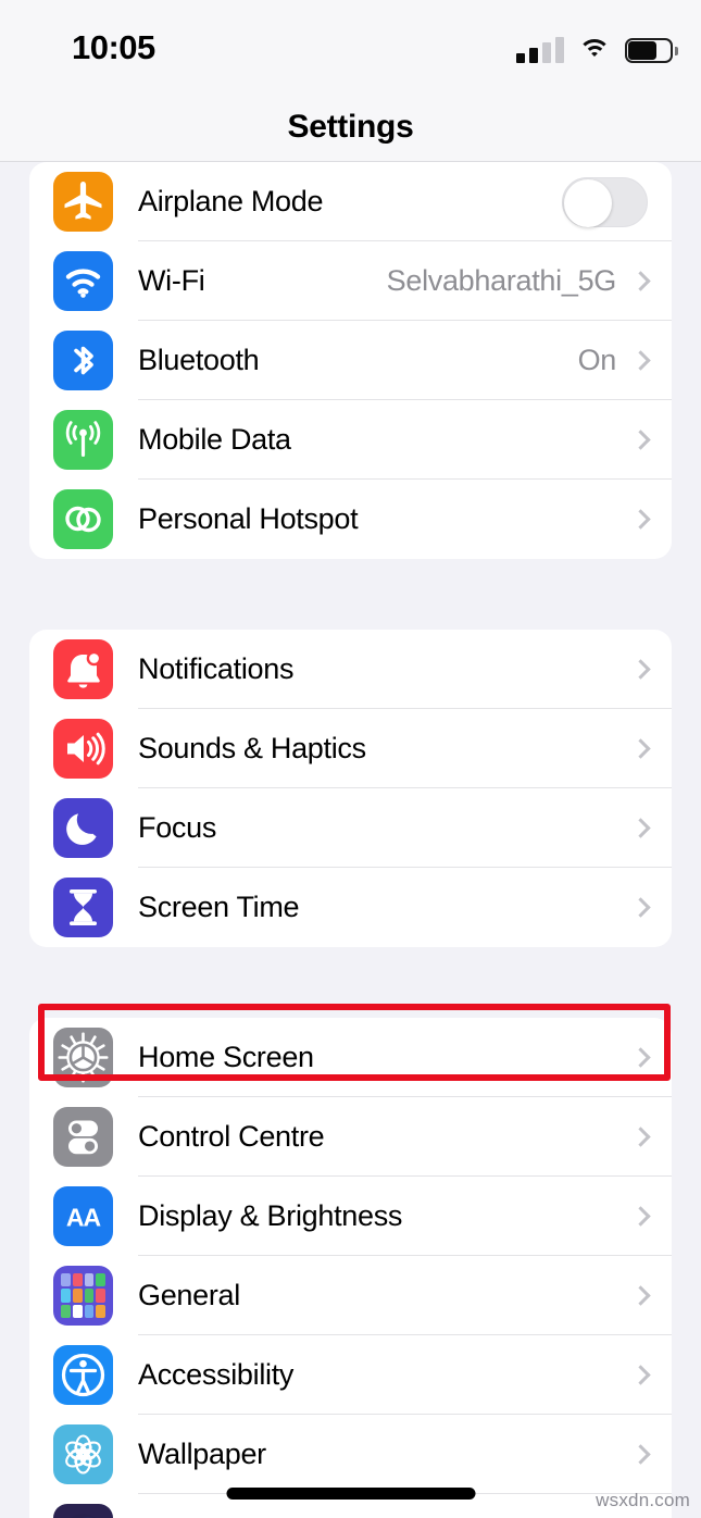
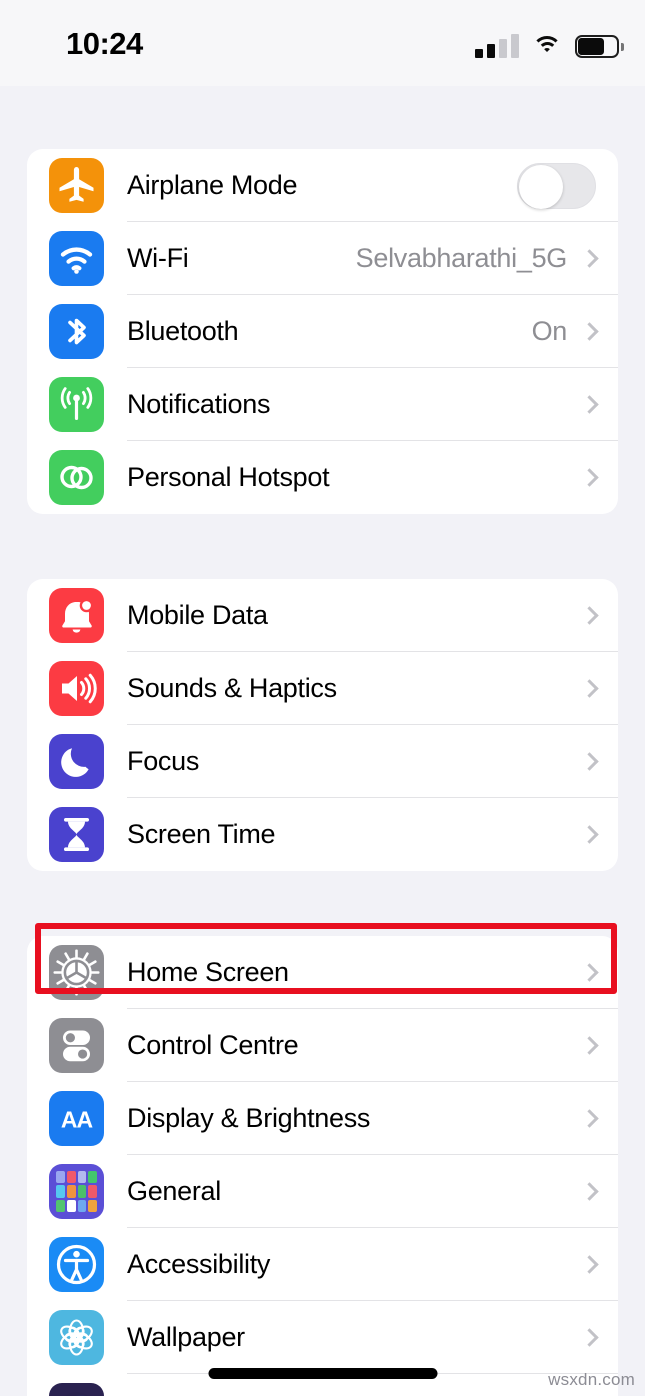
- 10:05
+ 10:24
- Settings
  Airplane Mode
  Wi-Fi
  Selvabharathi_5G
  Bluetooth
  On
- Mobile Data
+ Notifications
  Personal Hotspot
- Notifications
+ Mobile Data
  Sounds & Haptics
  Focus
  Screen Time
  Home Screen
  Control Centre
  AA
  Display & Brightness
  General
  Accessibility
  Wallpaper
  wsxdn.com
